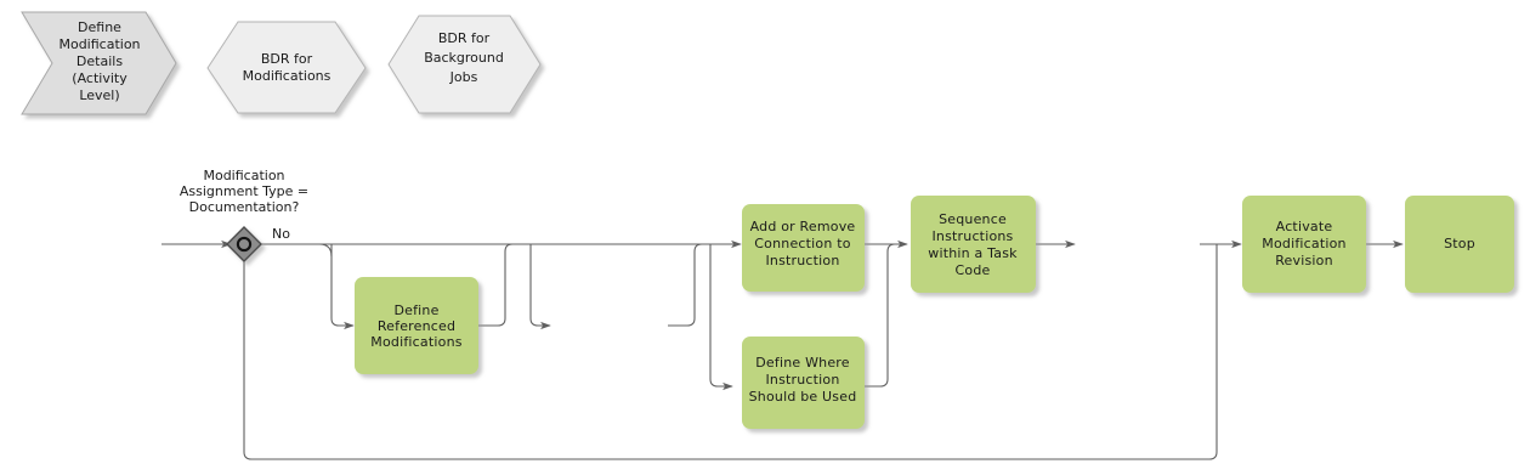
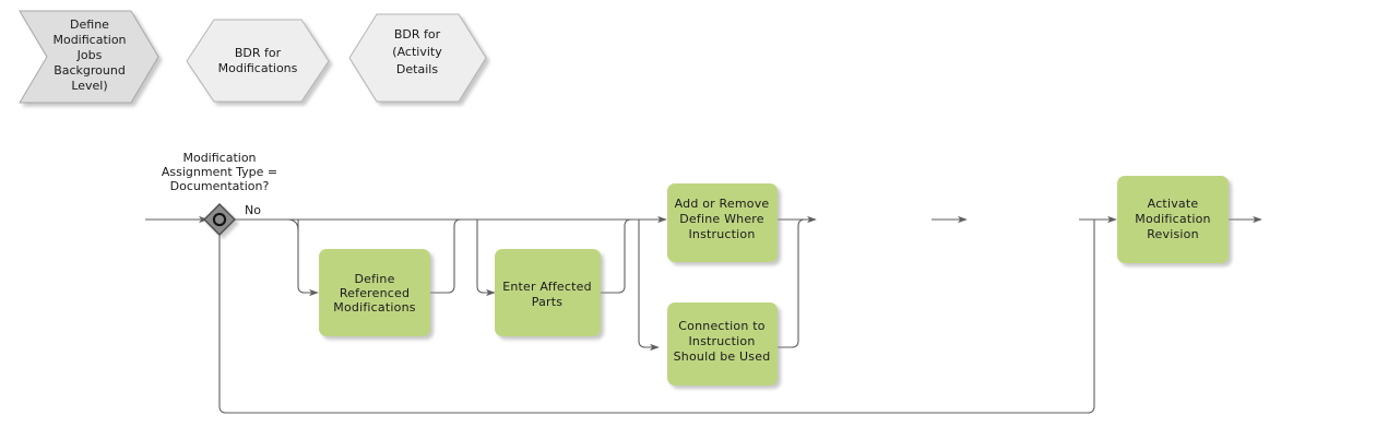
  Define
  Modification
- Details
+ Jobs
- (Activity
+ Background
  Level)
  BDR for
  Modifications
  BDR for
- Background
+ (Activity
- Jobs
+ Details
  Modification
  Assignment Type =
  Documentation?
  No
  Define
  Referenced
  Modifications
+ Enter Affected
+ Parts
  Add or Remove
- Connection to
+ Define Where
  Instruction
- Define Where
+ Connection to
  Instruction
  Should be Used
- Sequence
- Instructions
- within a Task
- Code
  Activate
  Modification
  Revision
- Stop
